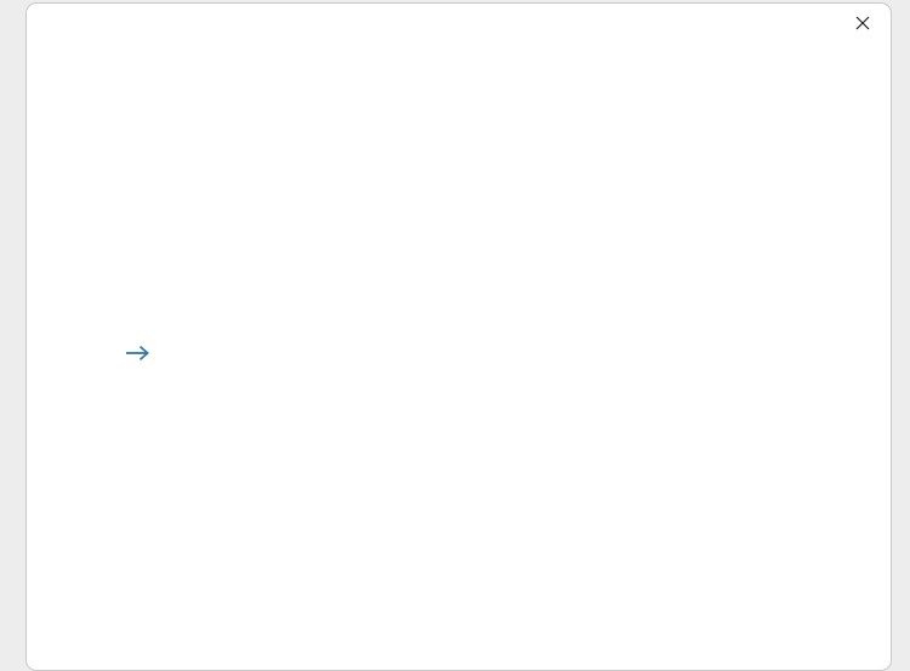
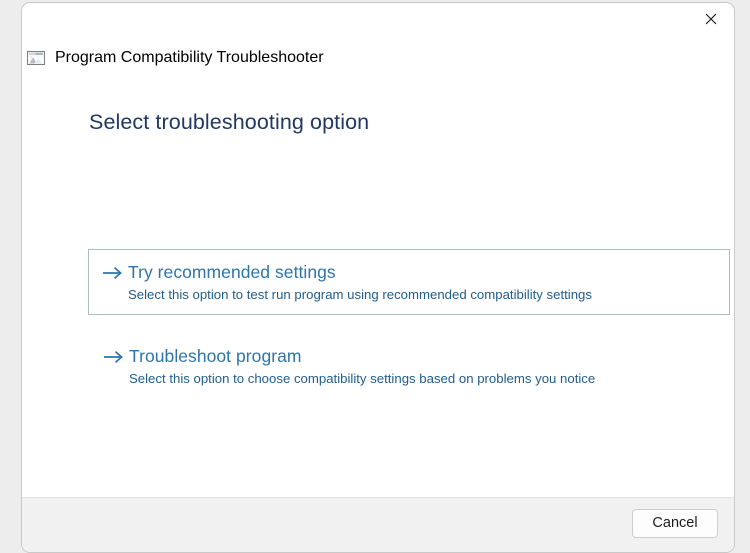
+ Program Compatibility Troubleshooter
+ Select troubleshooting option
+ Try recommended settings
+ Select this option to test run program using recommended compatibility settings
+ Troubleshoot program
+ Select this option to choose compatibility settings based on problems you notice
+ Cancel
